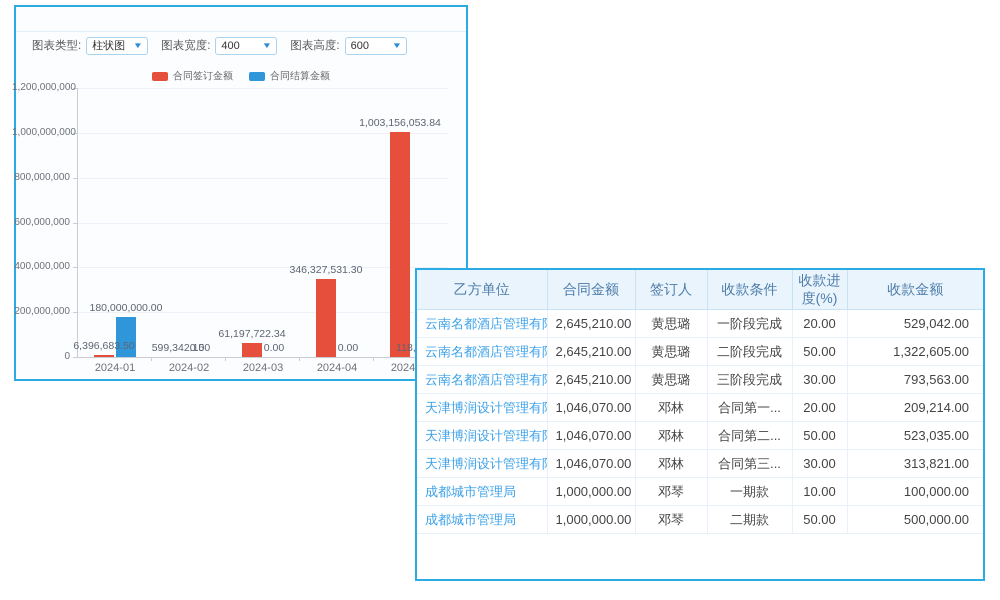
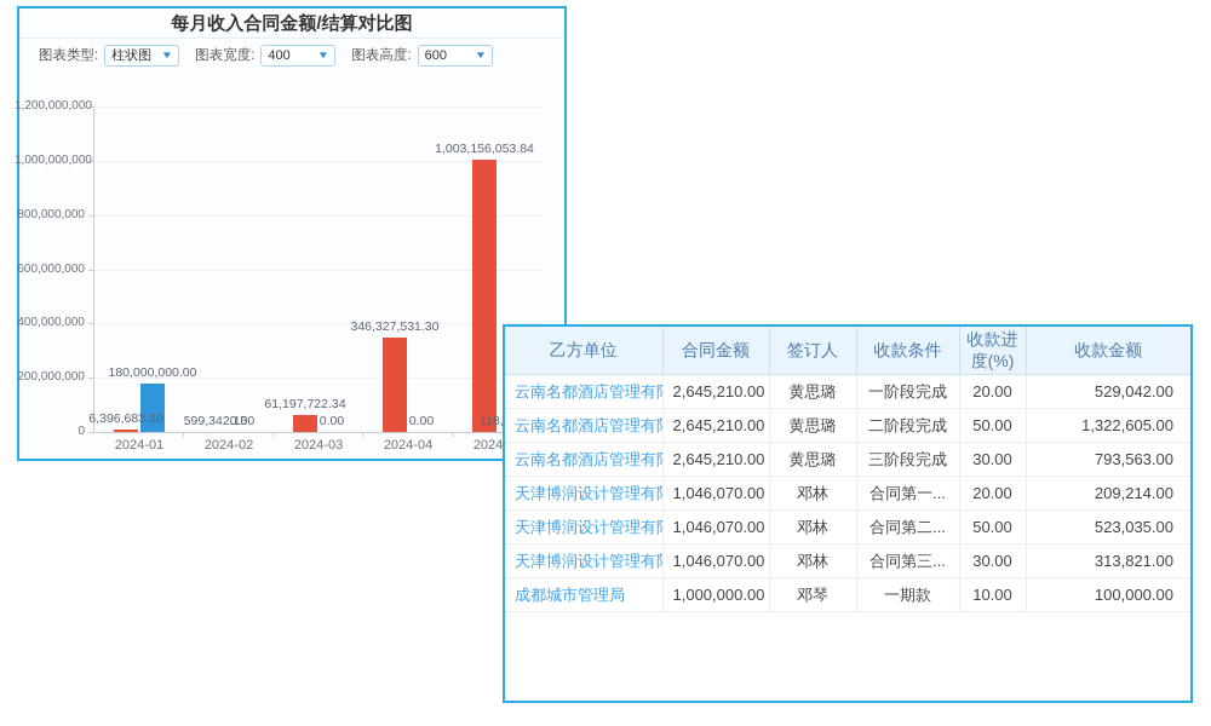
+ 每月收入合同金额/结算对比图
  图表类型:
  柱状图
  ▼
  图表宽度:
  400
  ▼
  图表高度:
  600
  ▼
- 合同签订金额
- 合同结算金额
  0
  200,000,000
  400,000,000
  600,000,000
  800,000,000
  1,000,000,000
  1,200,000,000
  6,396,683.50
  180,000,000.00
  2024-01
  599,342.15
  0.00
  2024-02
  61,197,722.34
  0.00
  2024-03
  346,327,531.30
  0.00
  2024-04
  1,003,156,053.84
  乙方单位	合同金额	签订人	收款条件	收款进度(%)	收款金额
  云南名都酒店管理有	2,645,210.00	黄思璐	一阶段完成	20.00	529,042.00
  云南名都酒店管理有	2,645,210.00	黄思璐	二阶段完成	50.00	1,322,605.00
  云南名都酒店管理有	2,645,210.00	黄思璐	三阶段完成	30.00	793,563.00
  天津博润设计管理有	1,046,070.00	邓林	合同第一...	20.00	209,214.00
  天津博润设计管理有	1,046,070.00	邓林	合同第二...	50.00	523,035.00
  天津博润设计管理有	1,046,070.00	邓林	合同第三...	30.00	313,821.00
  成都城市管理局	1,000,000.00	邓琴	一期款	10.00	100,000.00
- 成都城市管理局	1,000,000.00	邓琴	二期款	50.00	500,000.00
